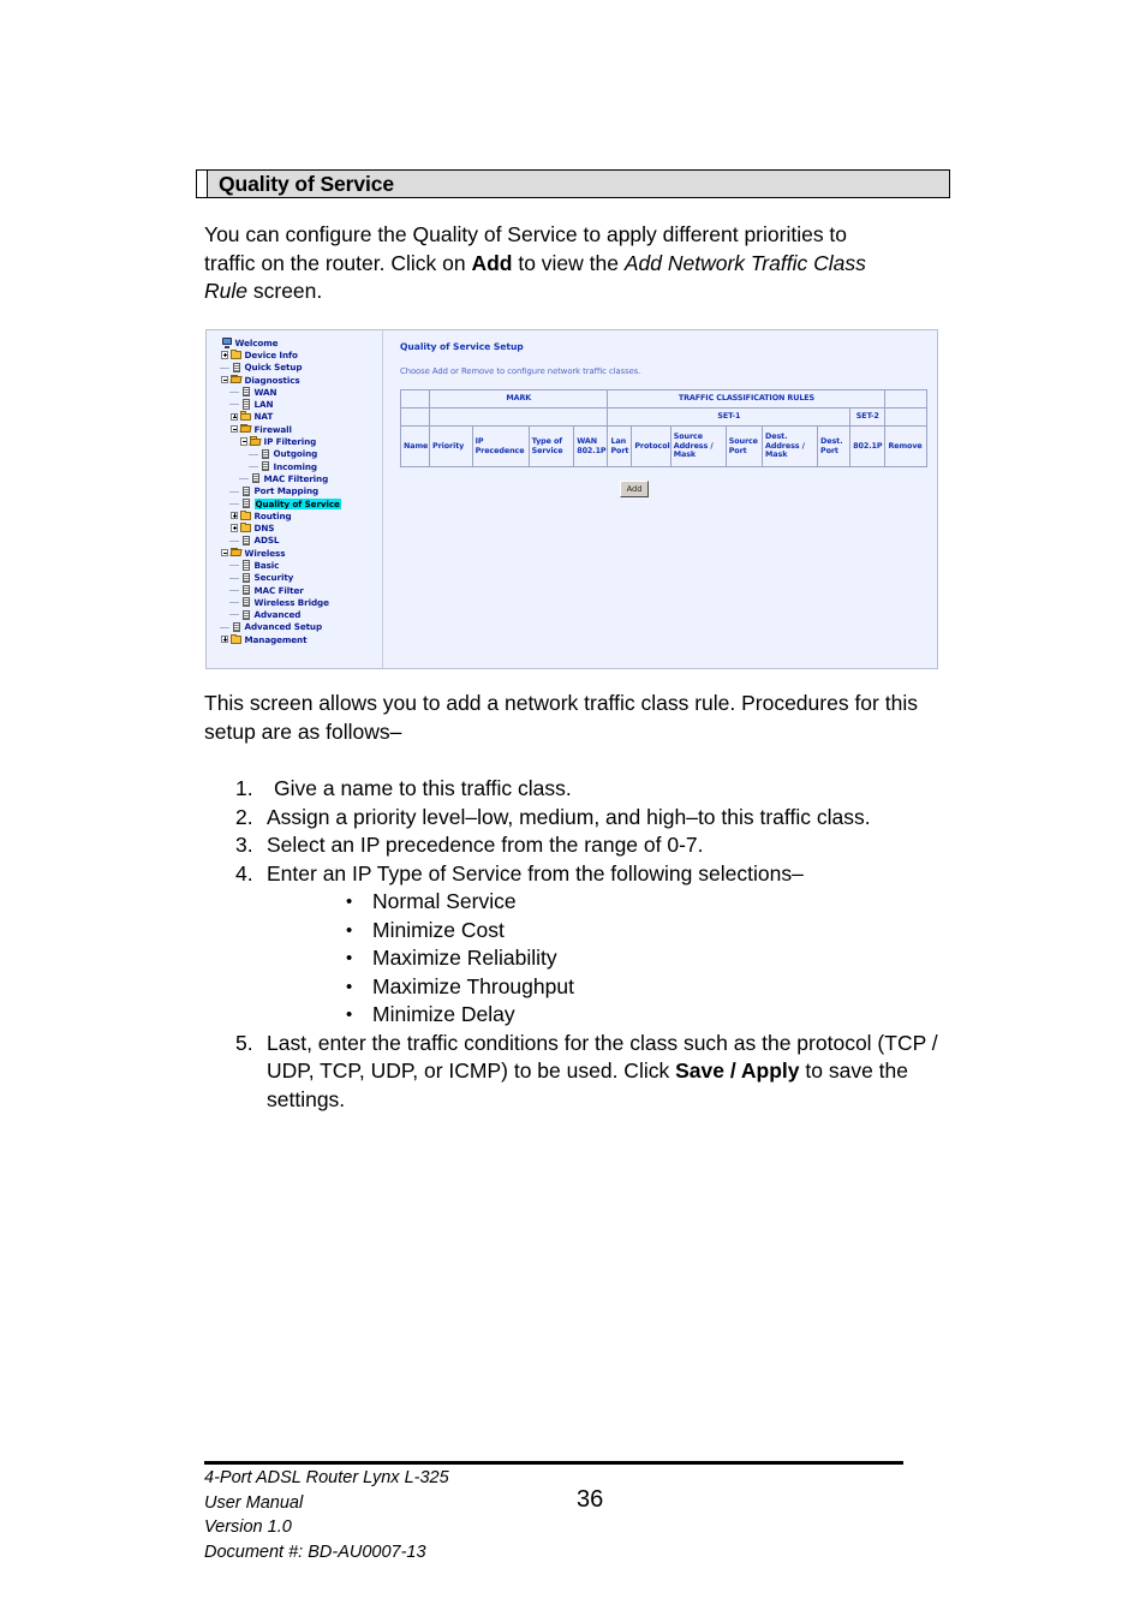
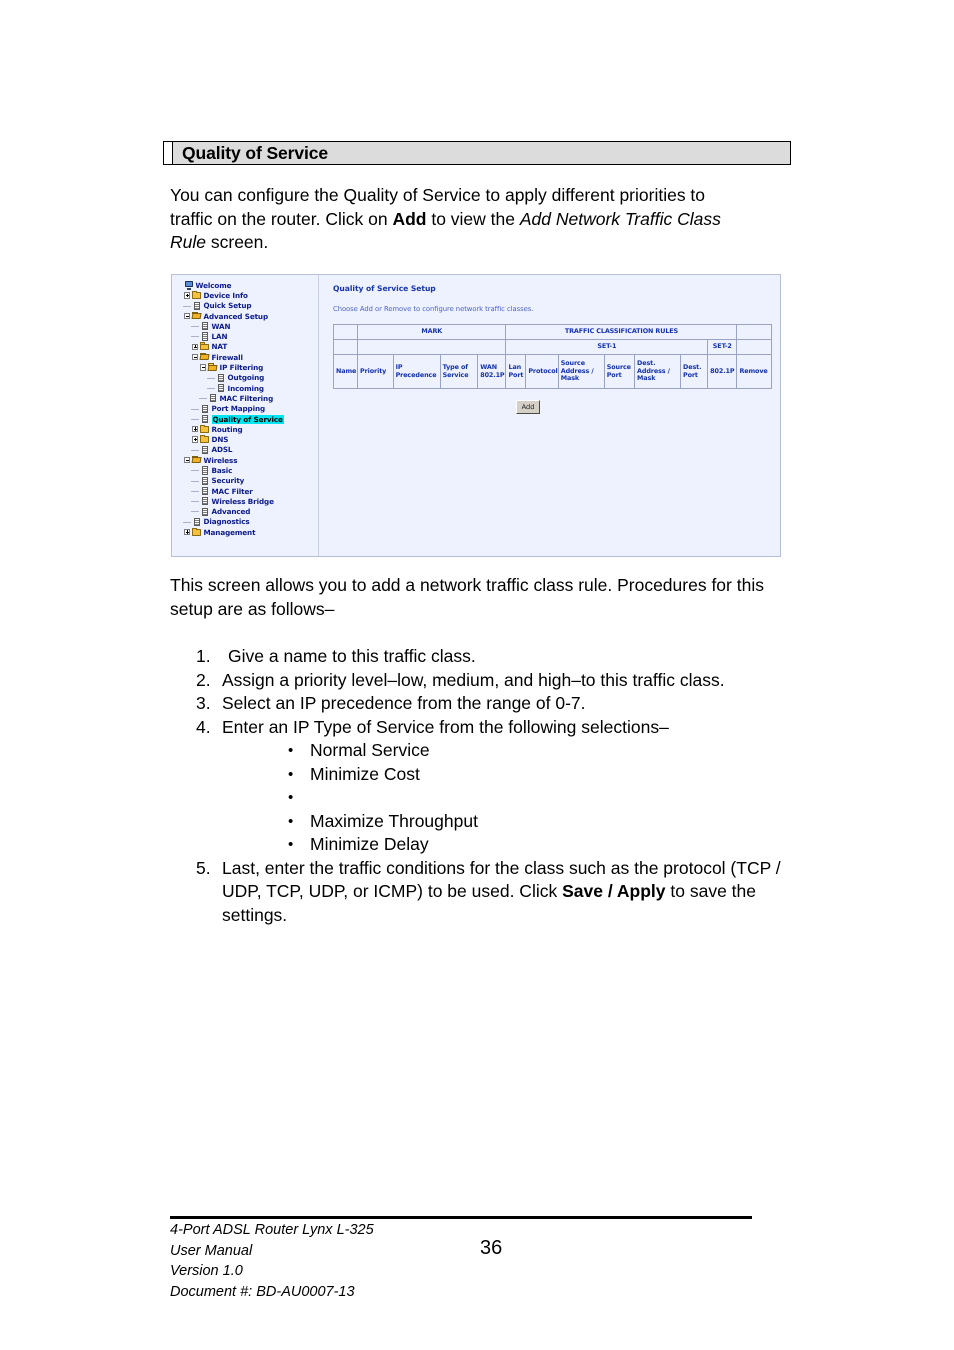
  Quality of Service
  You can configure the Quality of Service to apply different priorities to traffic on the router. Click on Add to view the Add Network Traffic Class Rule screen.
  Welcome
  Device Info
  Quick Setup
- Diagnostics
+ Advanced Setup
  WAN
  LAN
  NAT
  Firewall
  IP Filtering
  Outgoing
  Incoming
  MAC Filtering
  Port Mapping
  Quality of Service
  Routing
  DNS
  ADSL
  Wireless
  Basic
  Security
  MAC Filter
  Wireless Bridge
  Advanced
- Advanced Setup
+ Diagnostics
  Management
  Quality of Service Setup
  Choose Add or Remove to configure network traffic classes.
  	MARK	TRAFFIC CLASSIFICATION RULES
  		SET-1	SET-2
  Name	Priority	IP Precedence	Type of Service	WAN 802.1P	Lan Port	Protocol	Source Address / Mask	Source Port	Dest. Address / Mask	Dest. Port	802.1P	Remove
  Add
  This screen allows you to add a network traffic class rule. Procedures for this setup are as follows–
  1.
  Give a name to this traffic class.
  2.
  Assign a priority level–low, medium, and high–to this traffic class.
  3.
  Select an IP precedence from the range of 0-7.
  4.
  Enter an IP Type of Service from the following selections–
  •
  Normal Service
  •
  Minimize Cost
  •
- Maximize Reliability
  •
  Maximize Throughput
  •
  Minimize Delay
  5.
  Last, enter the traffic conditions for the class such as the protocol (TCP / UDP, TCP, UDP, or ICMP) to be used. Click Save / Apply to save the settings.
  4-Port ADSL Router Lynx L-325
  User Manual
  Version 1.0
  Document #: BD-AU0007-13
  36
